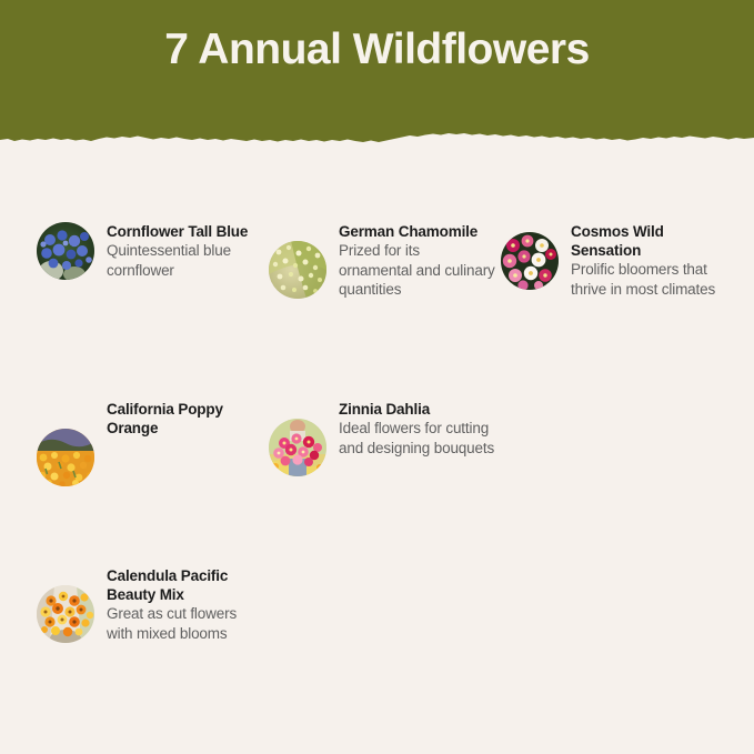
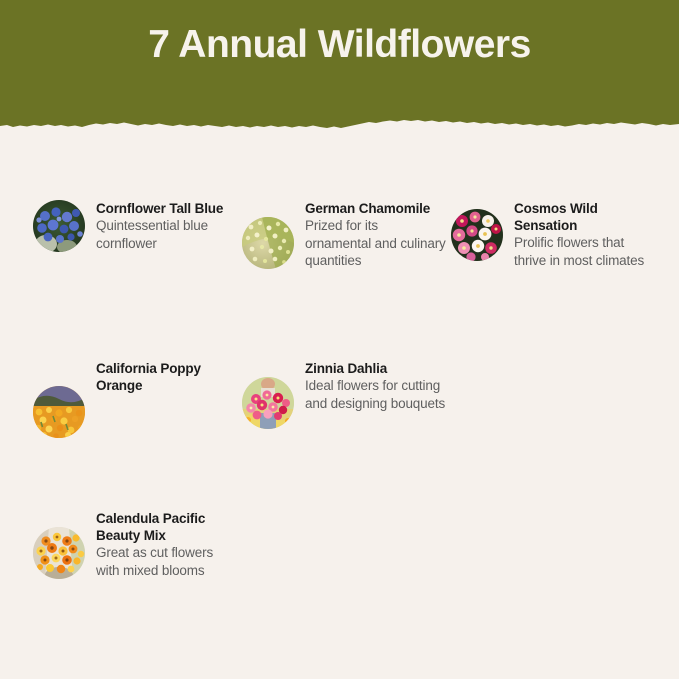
  7 Annual Wildflowers
  Cornflower Tall Blue
  Quintessential blue cornflower
  German Chamomile
  Prized for its ornamental and culinary quantities
  Cosmos Wild Sensation
- Prolific bloomers that thrive in most climates
+ Prolific flowers that thrive in most climates
  California Poppy Orange
  Zinnia Dahlia
  Ideal flowers for cutting and designing bouquets
  Calendula Pacific Beauty Mix
  Great as cut flowers with mixed blooms
